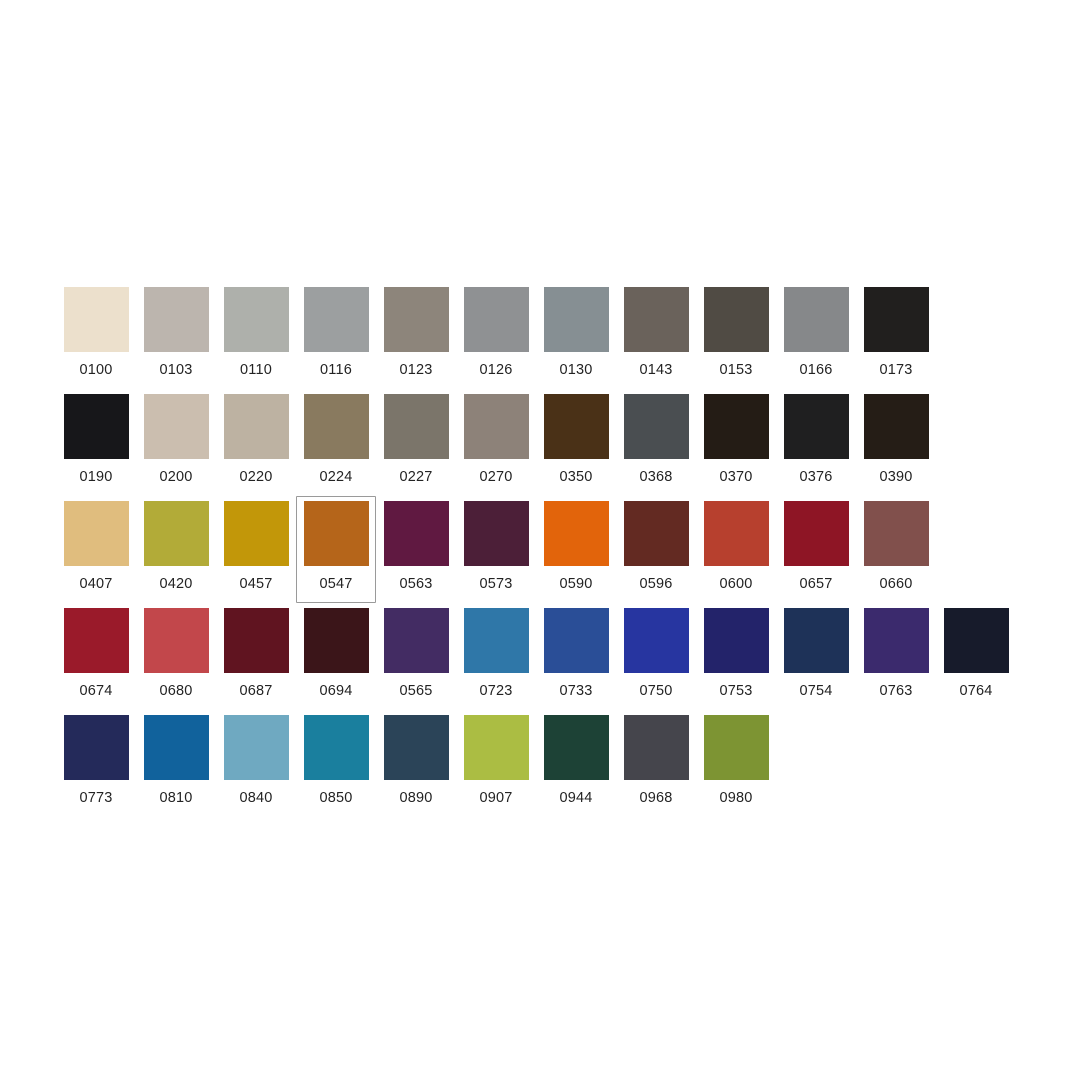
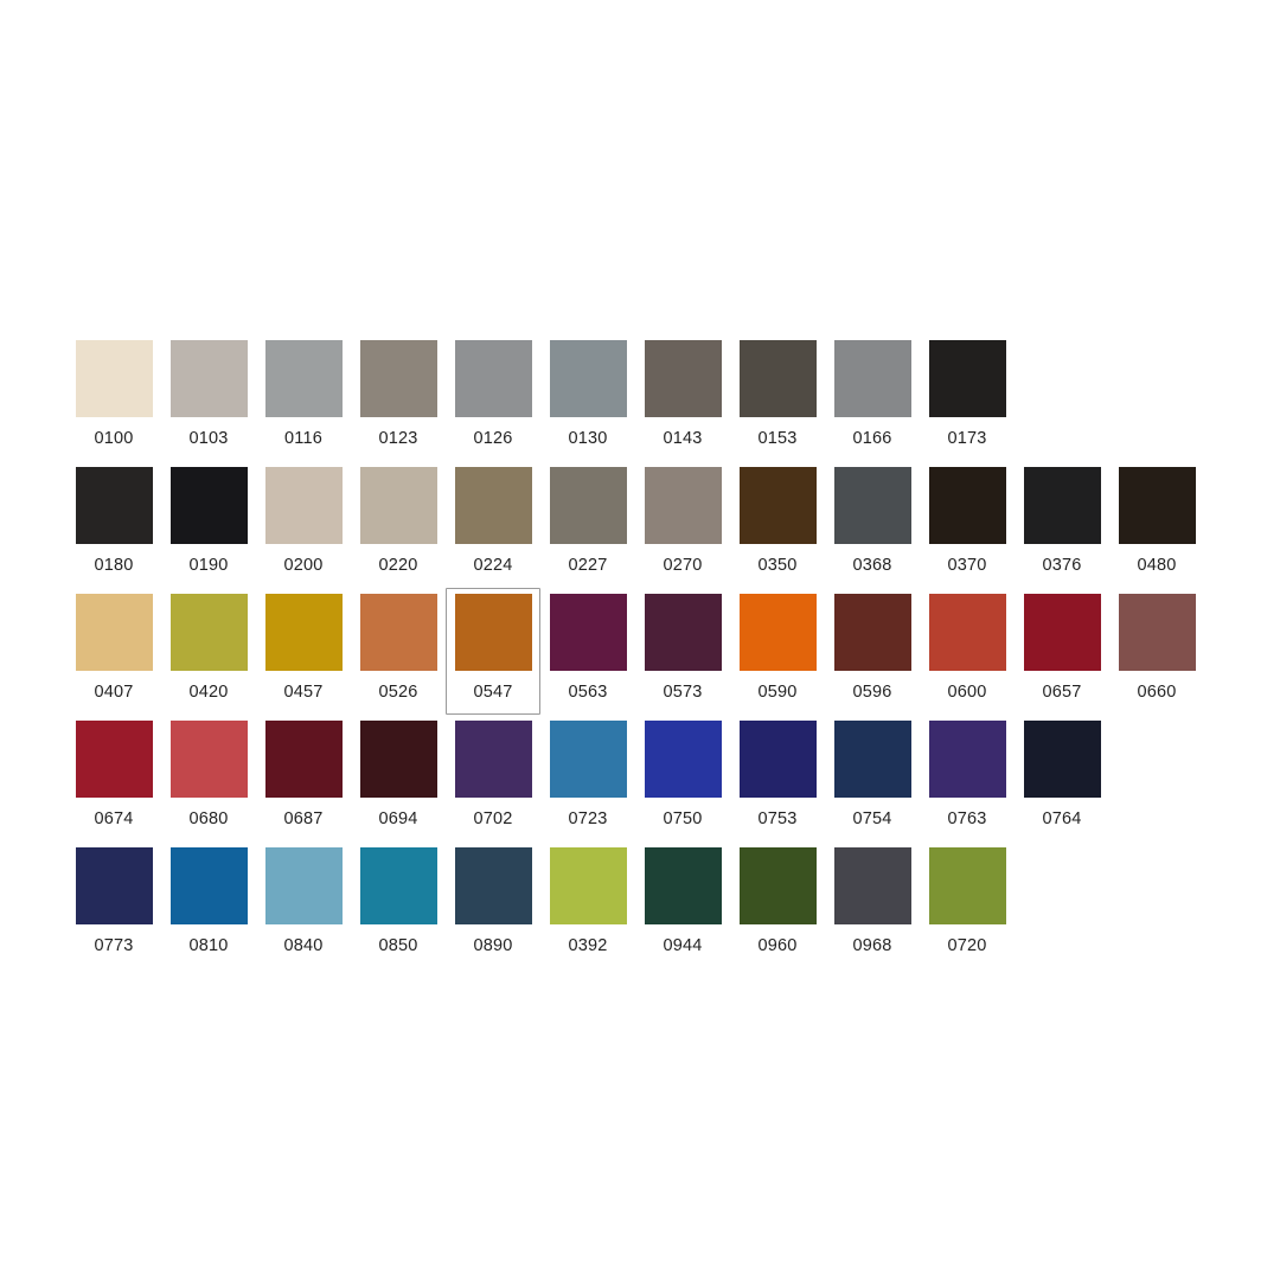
  0100
  0103
- 0110
  0116
  0123
  0126
  0130
  0143
  0153
  0166
  0173
+ 0180
  0190
  0200
  0220
  0224
  0227
  0270
  0350
  0368
  0370
  0376
- 0390
+ 0480
  0407
  0420
  0457
+ 0526
  0547
  0563
  0573
  0590
  0596
  0600
  0657
  0660
  0674
  0680
  0687
  0694
- 0565
+ 0702
  0723
- 0733
  0750
  0753
  0754
  0763
  0764
  0773
  0810
  0840
  0850
  0890
- 0907
+ 0392
  0944
+ 0960
  0968
- 0980
+ 0720
